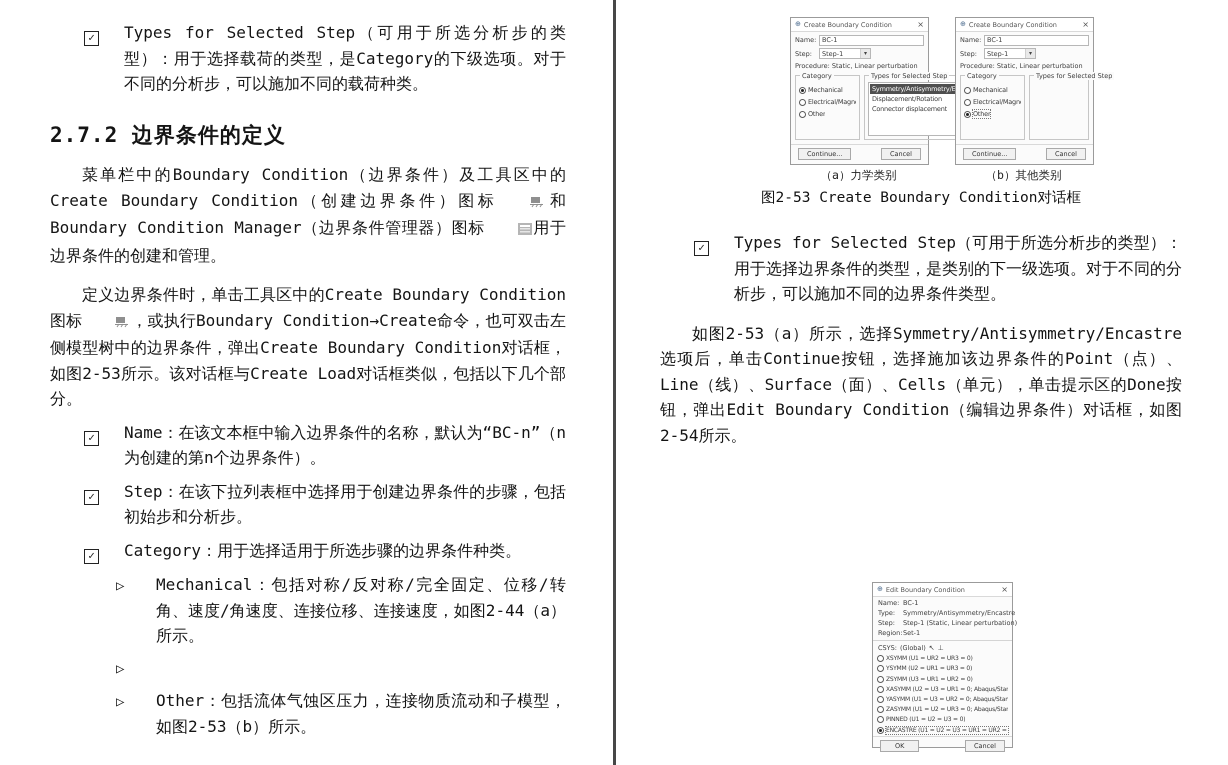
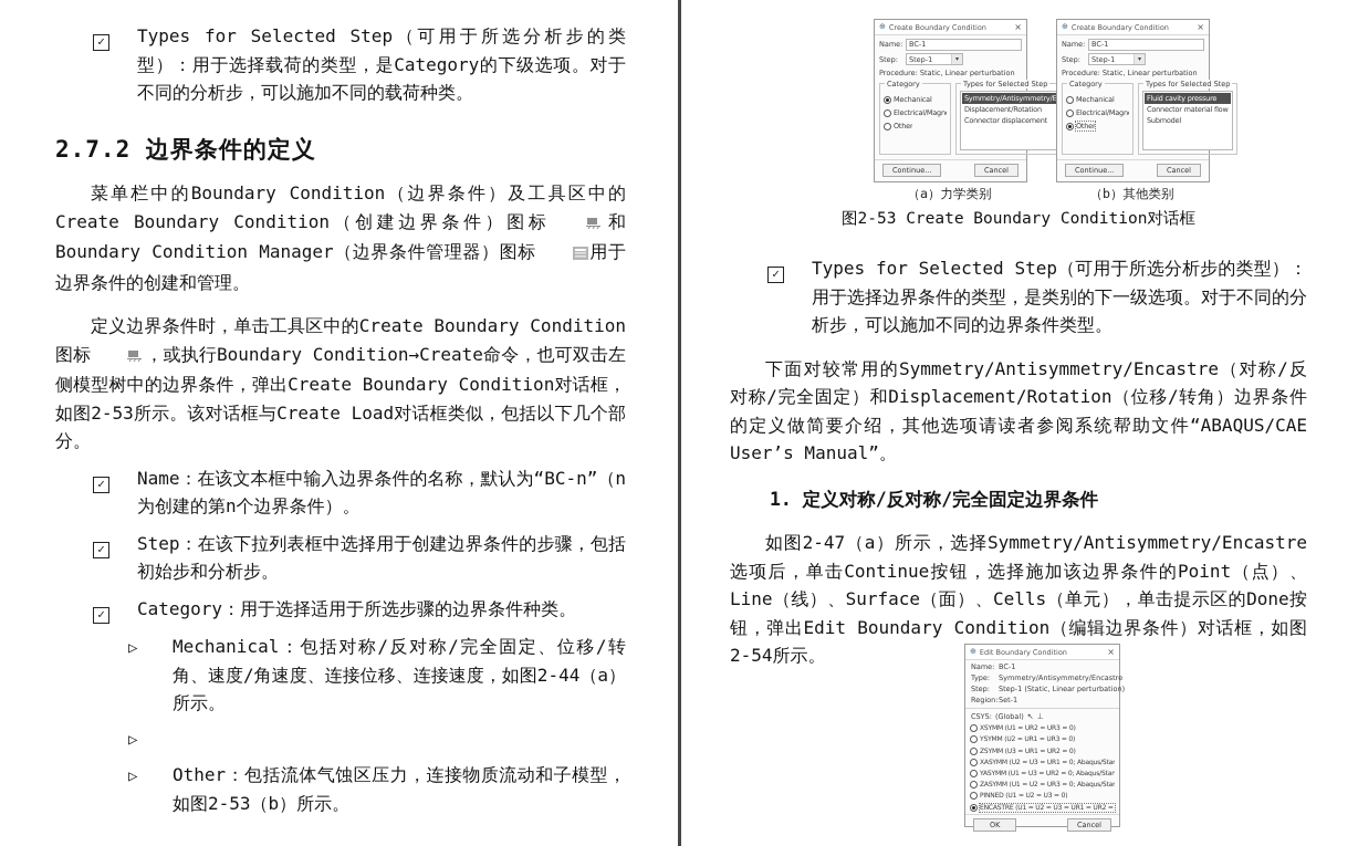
  ✓
  Types for Selected Step（可用于所选分析步的类型）：用于选择载荷的类型，是Category的下级选项。对于不同的分析步，可以施加不同的载荷种类。
  2.7.2 边界条件的定义
  菜单栏中的Boundary Condition（边界条件）及工具区中的Create Boundary Condition（创建边界条件）图标 和Boundary Condition Manager（边界条件管理器）图标 用于边界条件的创建和管理。
  定义边界条件时，单击工具区中的Create Boundary Condition图标 ，或执行Boundary Condition→Create命令，也可双击左侧模型树中的边界条件，弹出Create Boundary Condition对话框，如图2-53所示。该对话框与Create Load对话框类似，包括以下几个部分。
  ✓
  Name：在该文本框中输入边界条件的名称，默认为“BC-n”（n为创建的第n个边界条件）。
  ✓
  Step：在该下拉列表框中选择用于创建边界条件的步骤，包括初始步和分析步。
  ✓
  Category：用于选择适用于所选步骤的边界条件种类。
  ▷
  Mechanical：包括对称/反对称/完全固定、位移/转角、速度/角速度、连接位移、连接速度，如图2-44（a）所示。
  ▷
  ▷
  Other：包括流体气蚀区压力，连接物质流动和子模型，如图2-53（b）所示。
  ⊕
  Create Boundary Condition
  ×
  Name:
  BC-1
  Step:
  Step-1
  Procedure: Static, Linear perturbation
  Category
  Mechanical
  Electrical/Magn
  Other
  Types for Selected Step
  Symmetry/Antisymmetry/E
  Displacement/Rotation
  Connector displacement
  Continue...
  Cancel
  ⊕
  Create Boundary Condition
  ×
  Name:
  BC-1
  Step:
  Step-1
  Procedure: Static, Linear perturbation
  Category
  Mechanical
  Electrical/Magn
  Other
  Types for Selected Step
+ Fluid cavity pressure
+ Connector material flow
+ Submodel
  Continue...
  Cancel
  （a）力学类别
  （b）其他类别
  图2-53 Create Boundary Condition对话框
  ✓
  Types for Selected Step（可用于所选分析步的类型）：用于选择边界条件的类型，是类别的下一级选项。对于不同的分析步，可以施加不同的边界条件类型。
+ 下面对较常用的Symmetry/Antisymmetry/Encastre（对称/反对称/完全固定）和Displacement/Rotation（位移/转角）边界条件的定义做简要介绍，其他选项请读者参阅系统帮助文件“ABAQUS/CAE User’s Manual”。
+ 1. 定义对称/反对称/完全固定边界条件
- 如图2-53（a）所示，选择Symmetry/Antisymmetry/Encastre选项后，单击Continue按钮，选择施加该边界条件的Point（点）、Line（线）、Surface（面）、Cells（单元），单击提示区的Done按钮，弹出Edit Boundary Condition（编辑边界条件）对话框，如图2-54所示。
+ 如图2-47（a）所示，选择Symmetry/Antisymmetry/Encastre选项后，单击Continue按钮，选择施加该边界条件的Point（点）、Line（线）、Surface（面）、Cells（单元），单击提示区的Done按钮，弹出Edit Boundary Condition（编辑边界条件）对话框，如图2-54所示。
  ⊕
  Edit Boundary Condition
  ×
  Name:
  BC-1
  Type:
  Symmetry/Antisymmetry/Encastre
  Step:
  Step-1 (Static, Linear perturbation)
  Region:
  Set-1
  CSYS:
  (Global)
  ↖
  ⊥
  OK
  Cancel
